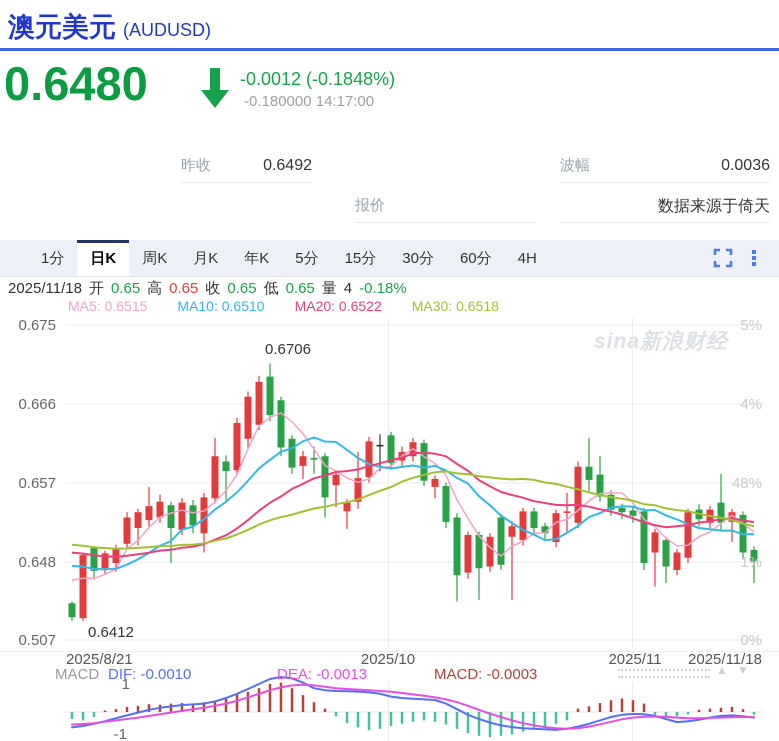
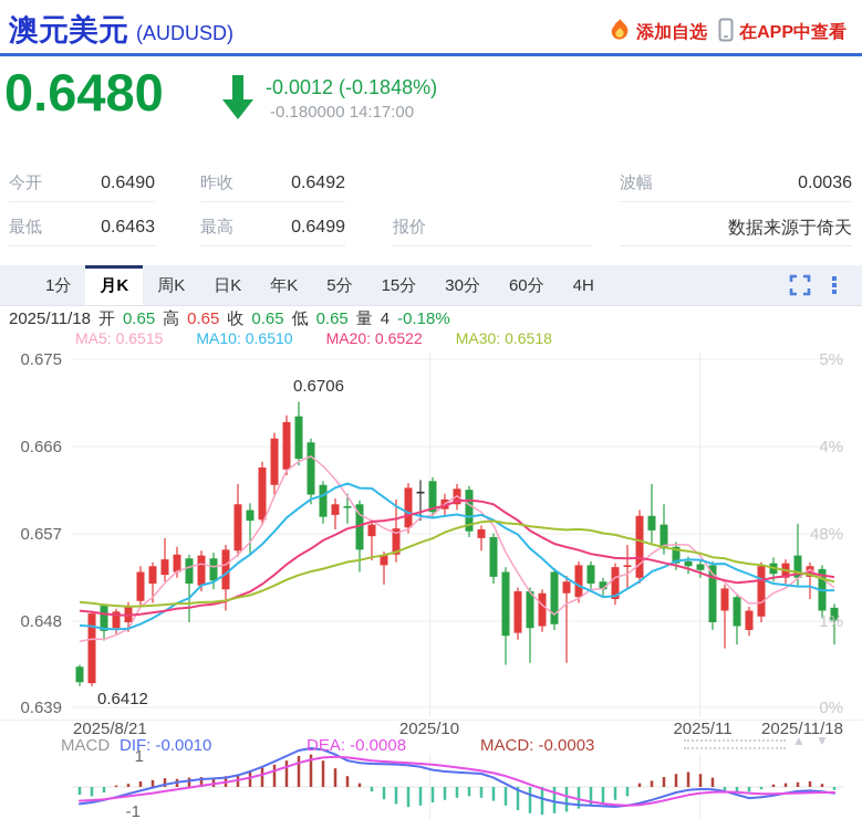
- sina新浪财经
  澳元美元
  (AUDUSD)
+ 添加自选
+ 在APP中查看
  0.6480
  -0.0012 (-0.1848%)
  -0.180000 14:17:00
+ 今开
+ 0.6490
  昨收
  0.6492
  波幅
  0.0036
+ 最低
+ 0.6463
+ 最高
+ 0.6499
  报价
  数据来源于倚天
  1分
- 日K
+ 月K
  周K
- 月K
+ 日K
  年K
  5分
  15分
  30分
  60分
  4H
  2025/11/18
  开
  0.65
  高
  0.65
  收
  0.65
  低
  0.65
  量
  4
  -0.18%
  MA5: 0.6515
  MA10: 0.6510
  MA20: 0.6522
  MA30: 0.6518
  0.675
  0.666
  0.657
  0.648
- 0.507
+ 0.639
  5%
  4%
  48%
  1%
  0%
  0.6706
  0.6412
  2025/8/21
  2025/10
  2025/11
  2025/11/18
  MACD
  DIF: -0.0010
- DEA: -0.0013
+ DEA: -0.0008
  MACD: -0.0003
  ▲
  ▼
  1
  -1
